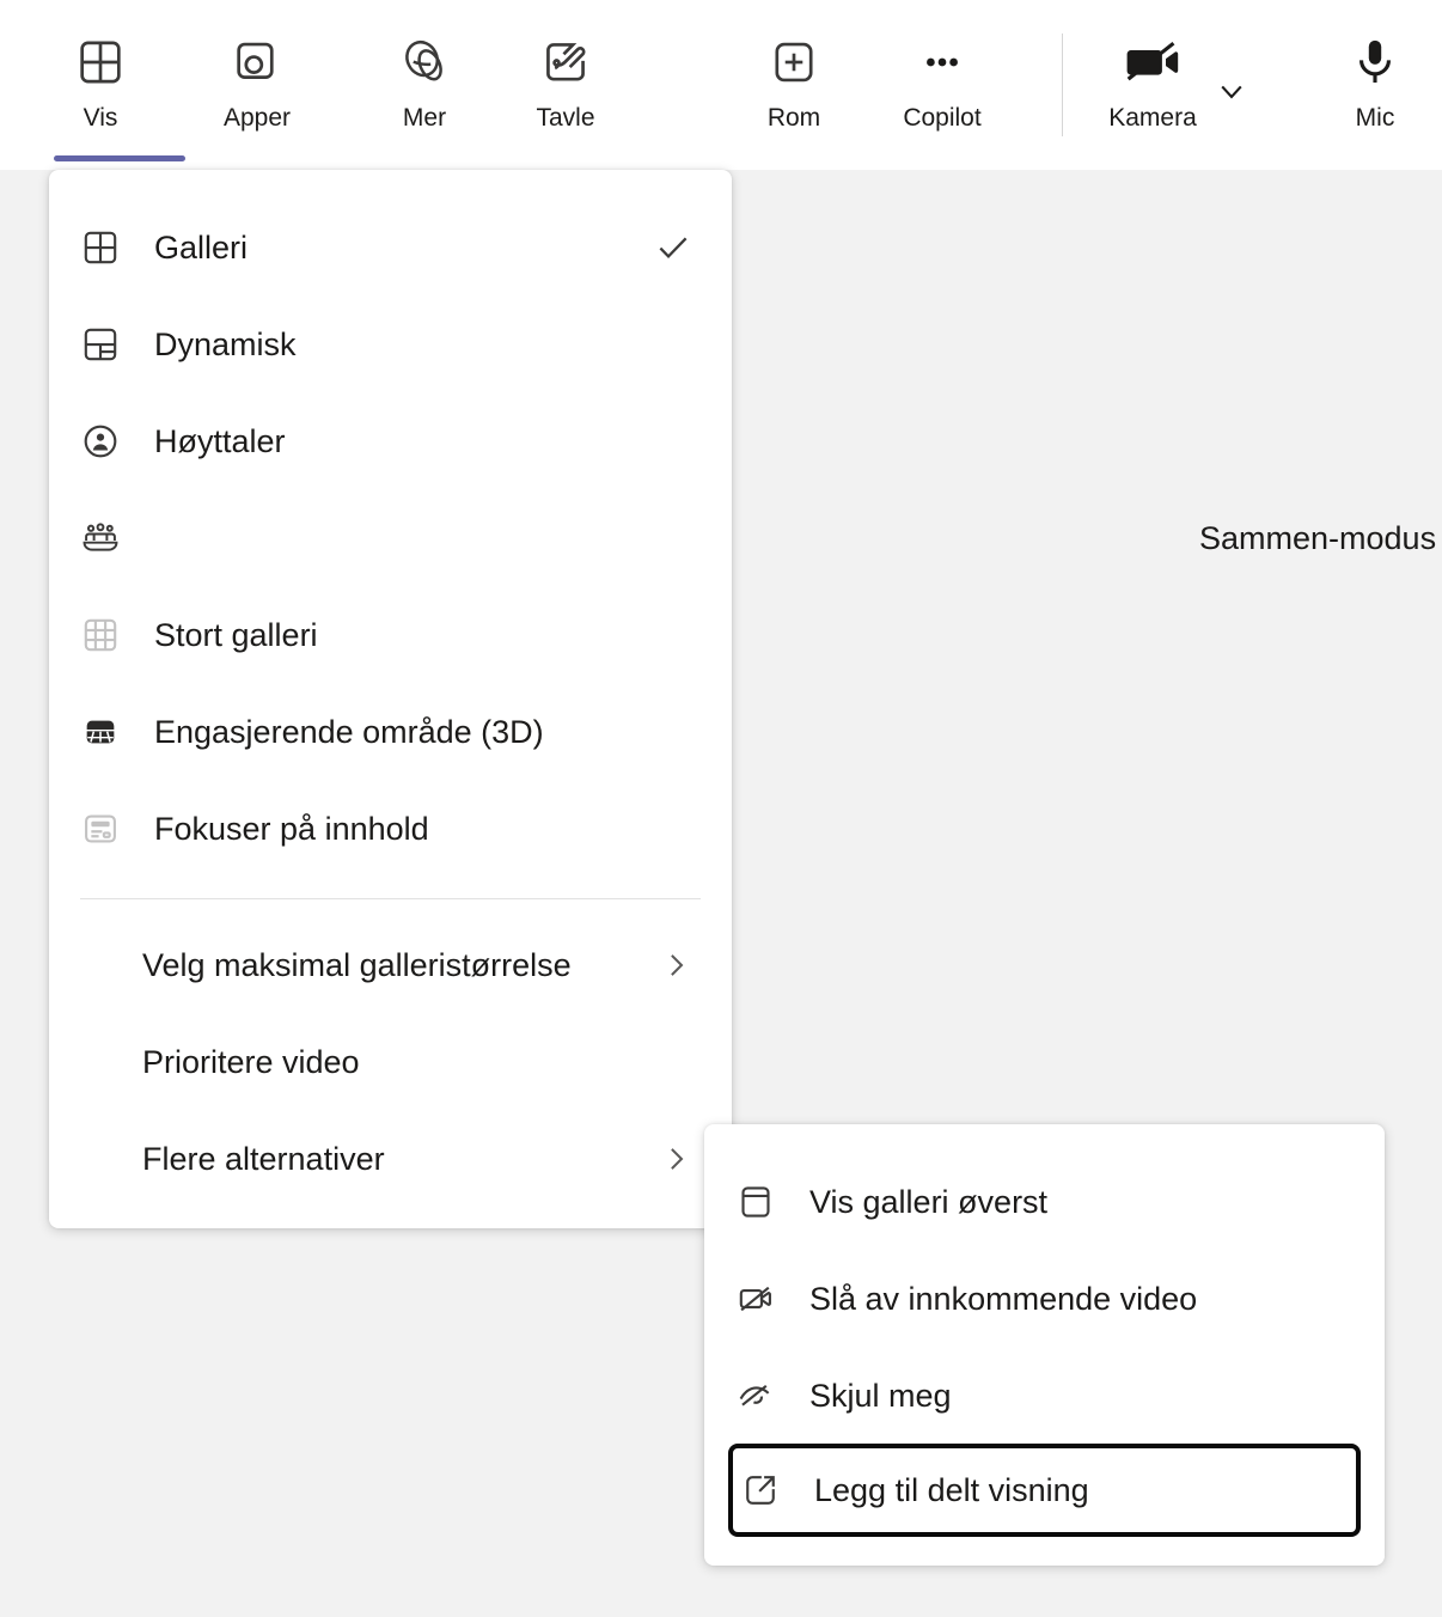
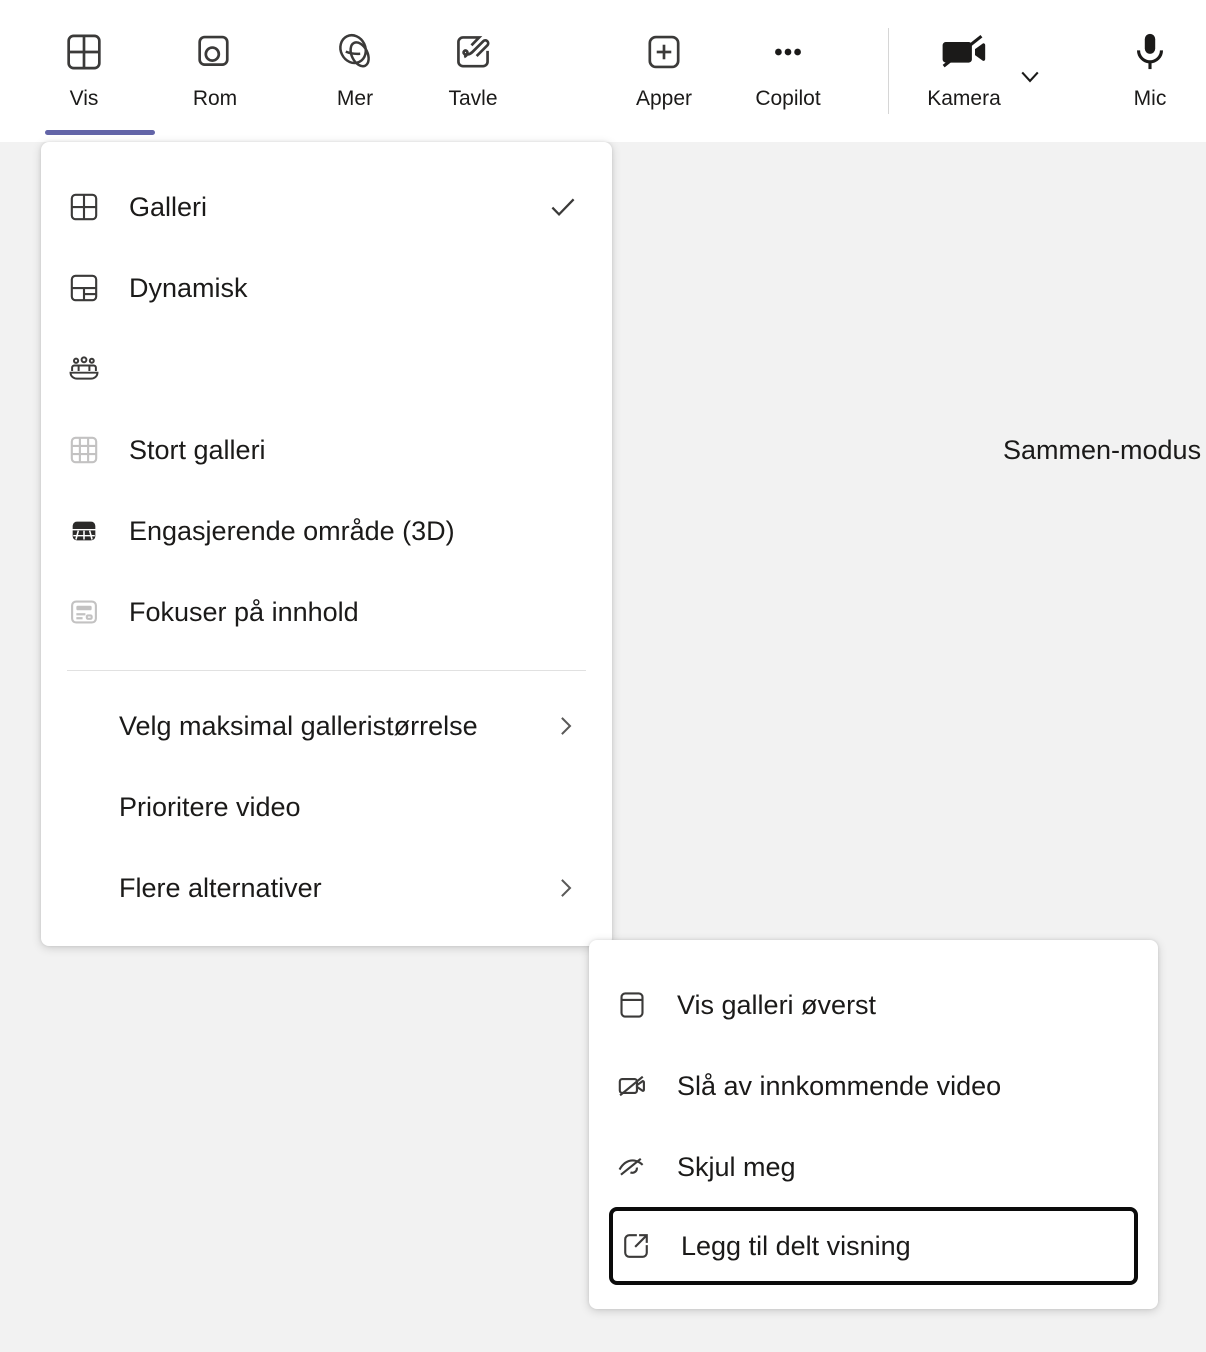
  Vis
- Apper
+ Rom
  Mer
  Tavle
- Rom
+ Apper
  Copilot
  Kamera
  Mic
  Sammen-modus
  Galleri
  Dynamisk
- Høyttaler
  Stort galleri
  Engasjerende område (3D)
  Fokuser på innhold
  Velg maksimal galleristørrelse
  Prioritere video
  Flere alternativer
  Vis galleri øverst
  Slå av innkommende video
  Skjul meg
  Legg til delt visning
